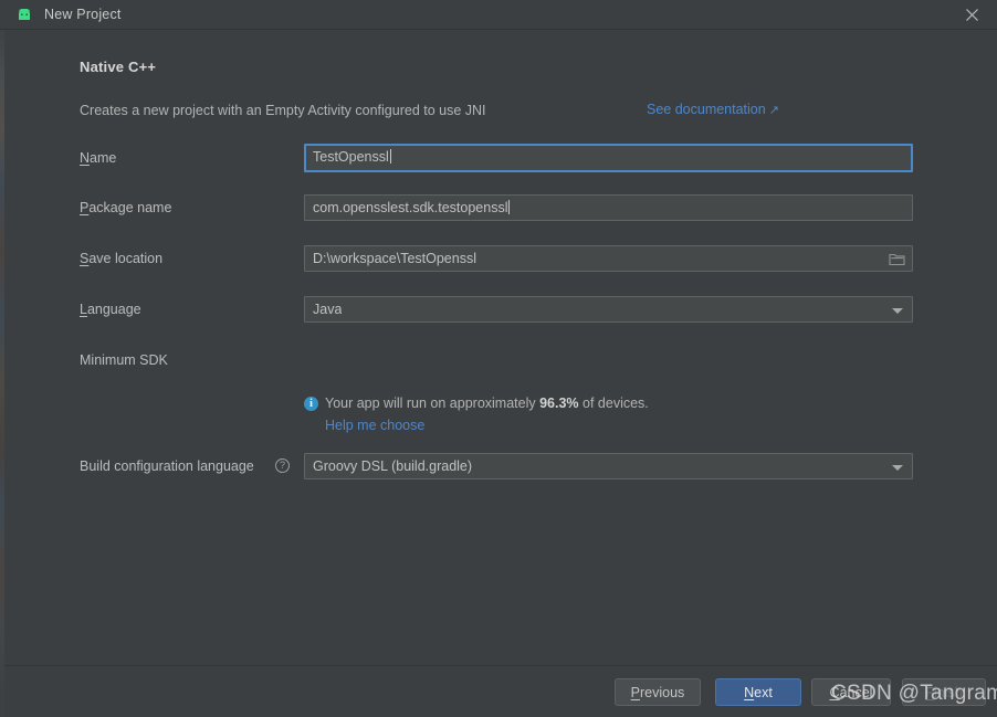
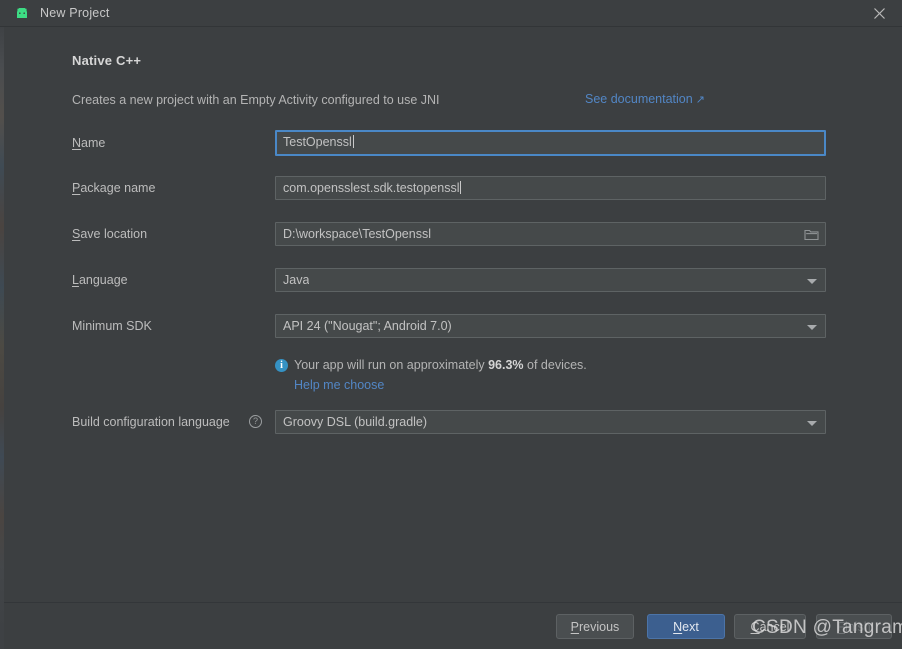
  New Project
  Native C++
  Creates a new project with an Empty Activity configured to use JNI
  See documentation ↗
  Name
  TestOpenssl
  Package name
  com.opensslest.sdk.testopenssl
  Save location
  D:\workspace\TestOpenssl
  Language
  Java
  Minimum SDK
+ API 24 ("Nougat"; Android 7.0)
  i
  Your app will run on approximately 96.3% of devices.
  Help me choose
  Build configuration language
  ?
  Groovy DSL (build.gradle)
  P
  revious
  N
  ext
  C
  ancel
  F
  inish
  CSDN @Tangram
